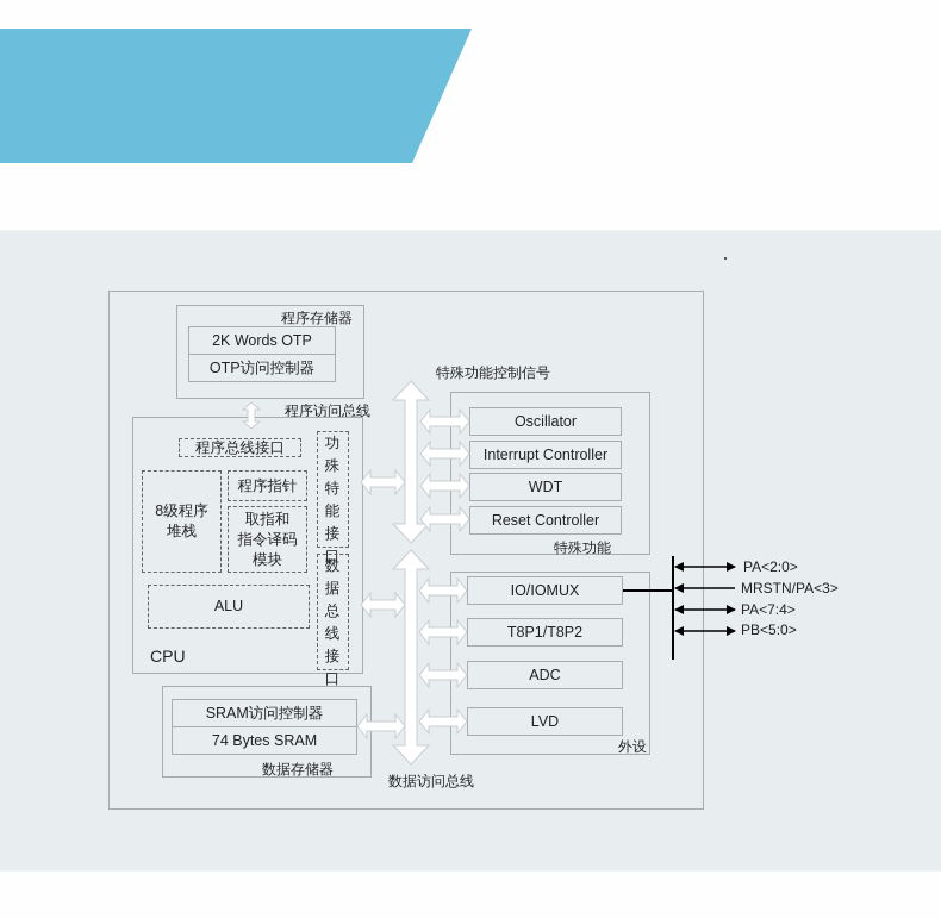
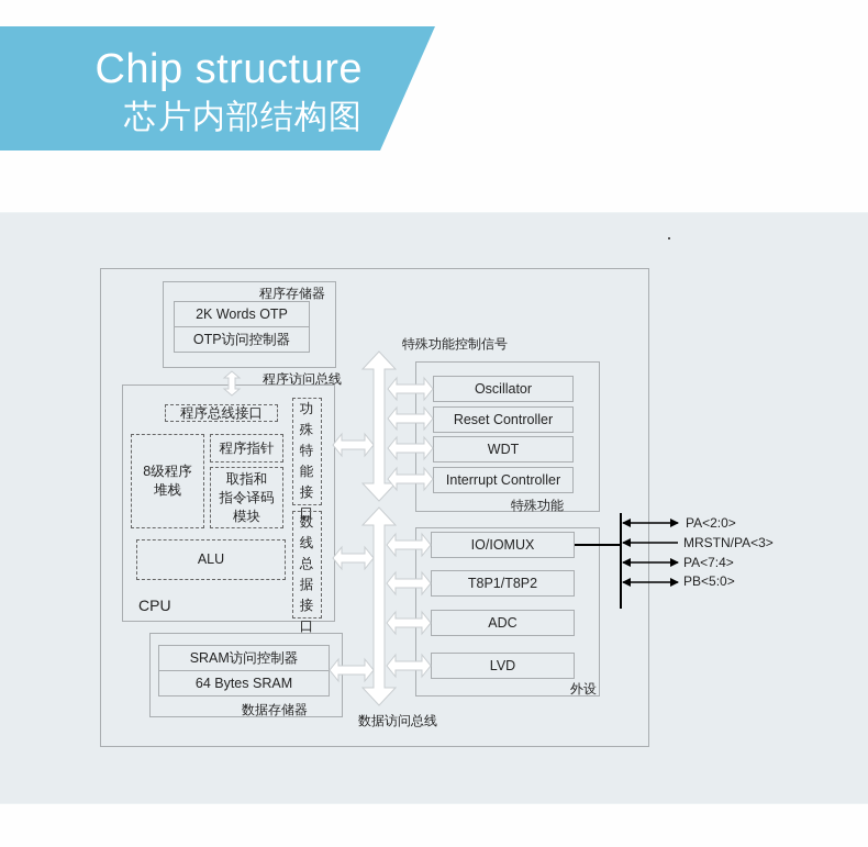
+ Chip structure
+ 芯片内部结构图
  程序存储器
  2K Words OTP
  OTP访问控制器
  程序访问总线
  程序总线接口
  8级程序
  堆栈
  程序指针
  取指和
  指令译码
  模块
  ALU
  CPU
  功
  殊
  特
  能
  接
  口
  数
- 据
+ 线
  总
- 线
+ 据
  接
  口
  特殊功能控制信号
  Oscillator
- Interrupt Controller
+ Reset Controller
  WDT
- Reset Controller
+ Interrupt Controller
  特殊功能
  IO/IOMUX
  T8P1/T8P2
  ADC
  LVD
  外设
  SRAM访问控制器
- 74 Bytes SRAM
+ 64 Bytes SRAM
  数据存储器
  数据访问总线
  PA<2:0>
  MRSTN/PA<3>
  PA<7:4>
  PB<5:0>
